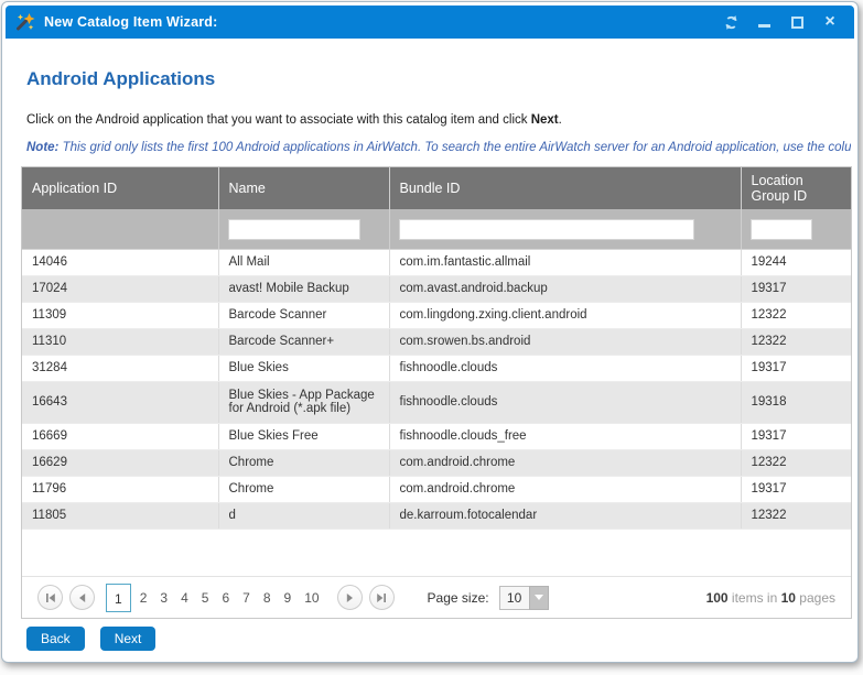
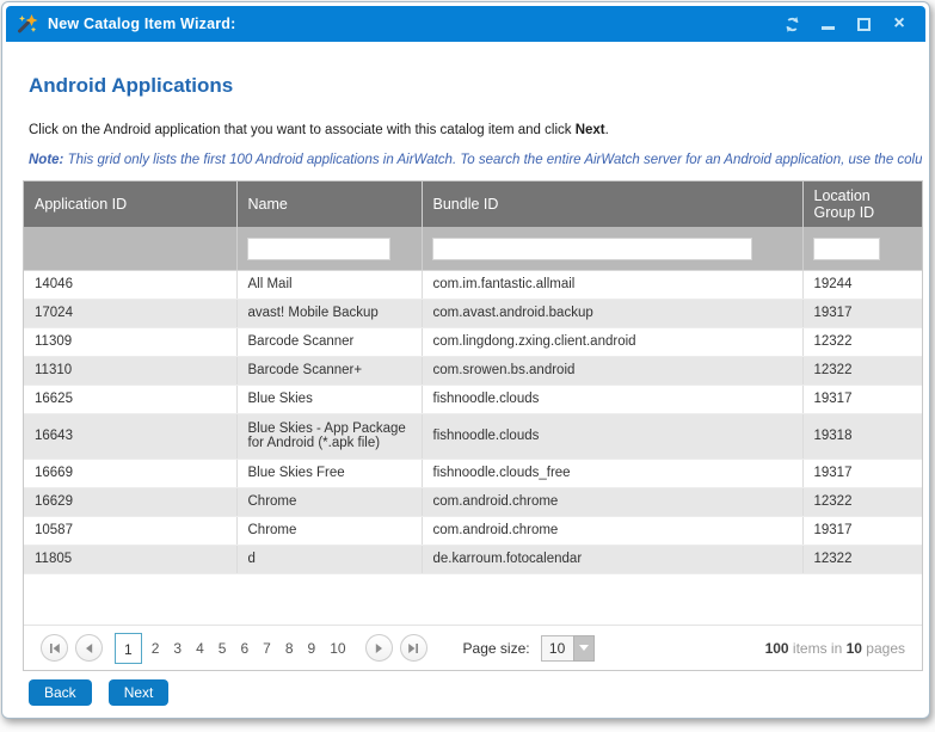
  New Catalog Item Wizard:
  ×
  Android Applications
  Click on the Android application that you want to associate with this catalog item and click Next.
  Note: This grid only lists the first 100 Android applications in AirWatch. To search the entire AirWatch server for an Android application, use the colu
  Application ID	Name	Bundle ID	Location Group ID
  14046	All Mail	com.im.fantastic.allmail	19244
  17024	avast! Mobile Backup	com.avast.android.backup	19317
  11309	Barcode Scanner	com.lingdong.zxing.client.android	12322
  11310	Barcode Scanner+	com.srowen.bs.android	12322
- 31284	Blue Skies	fishnoodle.clouds	19317
+ 16625	Blue Skies	fishnoodle.clouds	19317
  16643	Blue Skies - App Package for Android (*.apk file)	fishnoodle.clouds	19318
  16669	Blue Skies Free	fishnoodle.clouds_free	19317
  16629	Chrome	com.android.chrome	12322
- 11796	Chrome	com.android.chrome	19317
+ 10587	Chrome	com.android.chrome	19317
  11805	d	de.karroum.fotocalendar	12322
  1
  2
  3
  4
  5
  6
  7
  8
  9
  10
  Page size:
  10
  100 items in 10 pages
  Back
  Next
